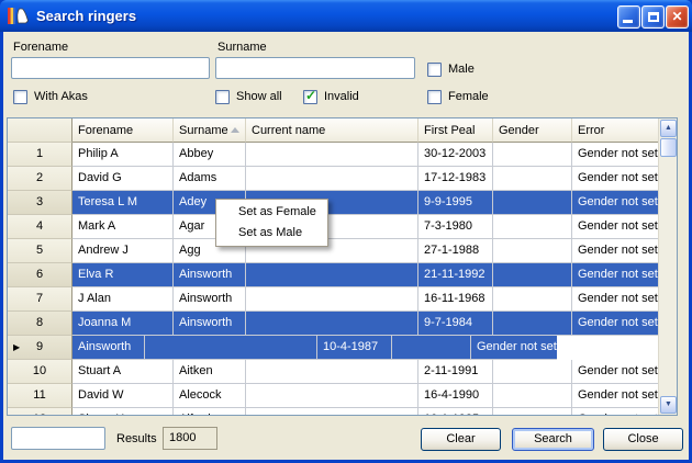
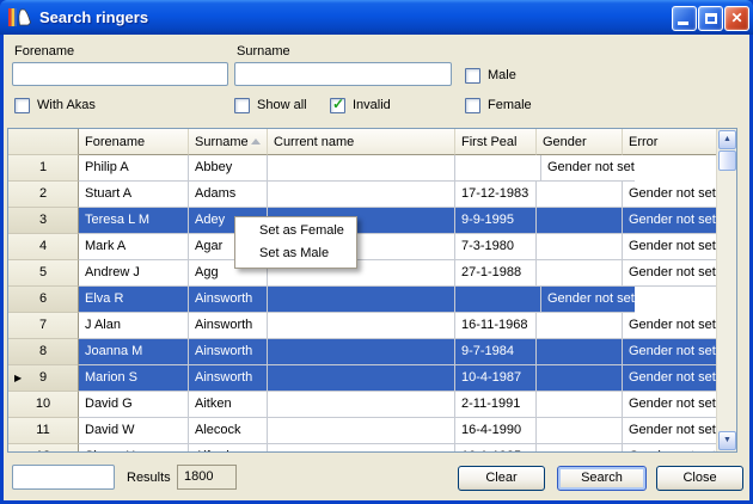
  Search ringers
  ✕
  Forename
  Surname
  Male
  With Akas
  Show all
  ✓
  Invalid
  Female
  Forename
  Surname
  Current name
  First Peal
  Gender
  Error
  1
  Philip A
  Abbey
- 30-12-2003
  Gender not set
  2
- David G
+ Stuart A
  Adams
  17-12-1983
  Gender not set
  3
  Teresa L M
  Adey
  9-9-1995
  Gender not set
  4
  Mark A
  Agar
  7-3-1980
  Gender not set
  5
  Andrew J
  Agg
  27-1-1988
  Gender not set
  6
  Elva R
  Ainsworth
- 21-11-1992
  Gender not set
  7
  J Alan
  Ainsworth
  16-11-1968
  Gender not set
  8
  Joanna M
  Ainsworth
  9-7-1984
  Gender not set
  ▶
  9
+ Marion S
  Ainsworth
  10-4-1987
  Gender not set
  10
- Stuart A
+ David G
  Aitken
  2-11-1991
  Gender not set
  11
  David W
  Alecock
  16-4-1990
  Gender not set
  Set as Female
  Set as Male
  Results
  1800
  Clear
  Search
  Close
